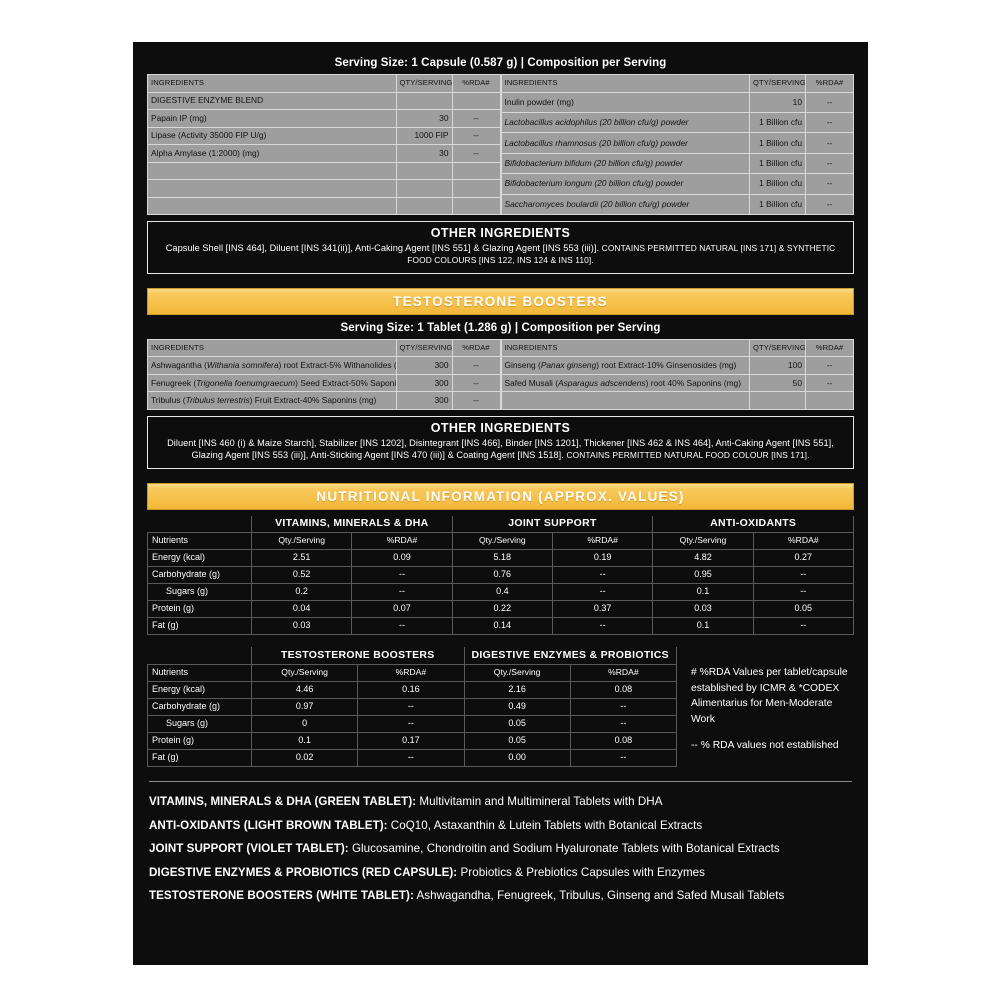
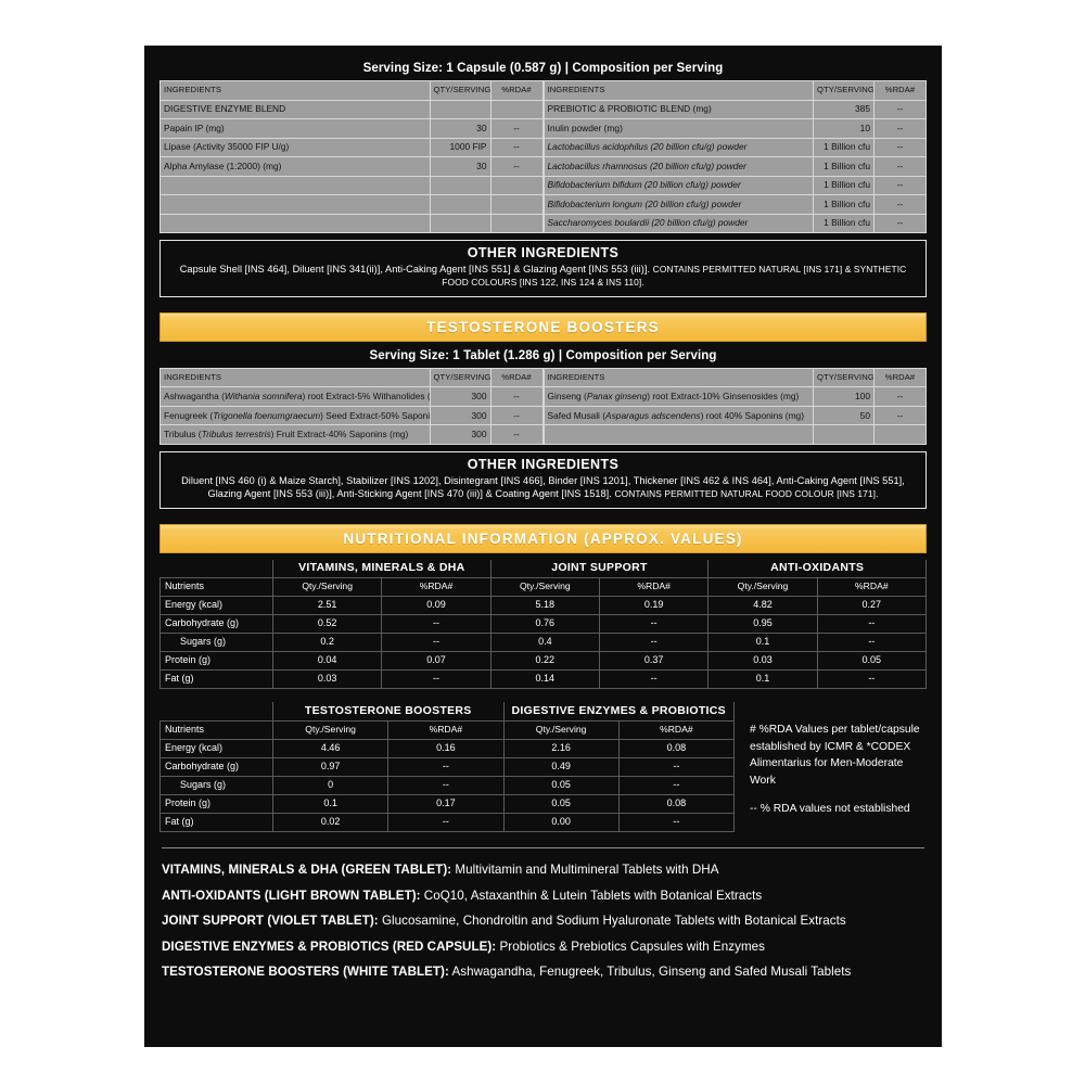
  Serving Size: 1 Capsule (0.587 g) | Composition per Serving
  INGREDIENTS	QTY/SERVING	%RDA#
  DIGESTIVE ENZYME BLEND
  Papain IP (mg)	30	--
  Lipase (Activity 35000 FIP U/g)	1000 FIP	--
  Alpha Amylase (1:2000) (mg)	30	--
  INGREDIENTS	QTY/SERVING	%RDA#
+ PREBIOTIC & PROBIOTIC BLEND (mg)	385	--
  Inulin powder (mg)	10	--
  Lactobacillus acidophilus (20 billion cfu/g) powder	1 Billion cfu	--
  Lactobacillus rhamnosus (20 billion cfu/g) powder	1 Billion cfu	--
  Bifidobacterium bifidum (20 billion cfu/g) powder	1 Billion cfu	--
  Bifidobacterium longum (20 billion cfu/g) powder	1 Billion cfu	--
  Saccharomyces boulardii (20 billion cfu/g) powder	1 Billion cfu	--
  OTHER INGREDIENTS
  Capsule Shell [INS 464], Diluent [INS 341(ii)], Anti-Caking Agent [INS 551] & Glazing Agent [INS 553 (iii)]. CONTAINS PERMITTED NATURAL [INS 171] & SYNTHETIC FOOD COLOURS [INS 122, INS 124 & INS 110].
  TESTOSTERONE BOOSTERS
  Serving Size: 1 Tablet (1.286 g) | Composition per Serving
  INGREDIENTS	QTY/SERVING	%RDA#
  Ashwagantha (Withania somnifera) root Extract-5% Withanolides (	300	--
  Fenugreek (Trigonella foenumgraecum) Seed Extract-50% Saponi	300	--
  Tribulus (Tribulus terrestris) Fruit Extract-40% Saponins (mg)	300	--
  INGREDIENTS	QTY/SERVING	%RDA#
  Ginseng (Panax ginseng) root Extract-10% Ginsenosides (mg)	100	--
  Safed Musali (Asparagus adscendens) root 40% Saponins (mg)	50	--
  OTHER INGREDIENTS
  Diluent [INS 460 (i) & Maize Starch], Stabilizer [INS 1202], Disintegrant [INS 466], Binder [INS 1201], Thickener [INS 462 & INS 464], Anti-Caking Agent [INS 551], Glazing Agent [INS 553 (iii)], Anti-Sticking Agent [INS 470 (iii)] & Coating Agent [INS 1518]. CONTAINS PERMITTED NATURAL FOOD COLOUR [INS 171].
  NUTRITIONAL INFORMATION (APPROX. VALUES)
  	VITAMINS, MINERALS & DHA	JOINT SUPPORT	ANTI-OXIDANTS
  Nutrients	Qty./Serving	%RDA#	Qty./Serving	%RDA#	Qty./Serving	%RDA#
  Energy (kcal)	2.51	0.09	5.18	0.19	4.82	0.27
  Carbohydrate (g)	0.52	--	0.76	--	0.95	--
  Sugars (g)	0.2	--	0.4	--	0.1	--
  Protein (g)	0.04	0.07	0.22	0.37	0.03	0.05
  Fat (g)	0.03	--	0.14	--	0.1	--
  	TESTOSTERONE BOOSTERS	DIGESTIVE ENZYMES & PROBIOTICS
  Nutrients	Qty./Serving	%RDA#	Qty./Serving	%RDA#
  Energy (kcal)	4.46	0.16	2.16	0.08
  Carbohydrate (g)	0.97	--	0.49	--
  Sugars (g)	0	--	0.05	--
  Protein (g)	0.1	0.17	0.05	0.08
  Fat (g)	0.02	--	0.00	--
  # %RDA Values per tablet/capsule established by ICMR & *CODEX Alimentarius for Men-Moderate Work
  -- % RDA values not established
  VITAMINS, MINERALS & DHA (GREEN TABLET): Multivitamin and Multimineral Tablets with DHA
  ANTI-OXIDANTS (LIGHT BROWN TABLET): CoQ10, Astaxanthin & Lutein Tablets with Botanical Extracts
  JOINT SUPPORT (VIOLET TABLET): Glucosamine, Chondroitin and Sodium Hyaluronate Tablets with Botanical Extracts
  DIGESTIVE ENZYMES & PROBIOTICS (RED CAPSULE): Probiotics & Prebiotics Capsules with Enzymes
  TESTOSTERONE BOOSTERS (WHITE TABLET): Ashwagandha, Fenugreek, Tribulus, Ginseng and Safed Musali Tablets
